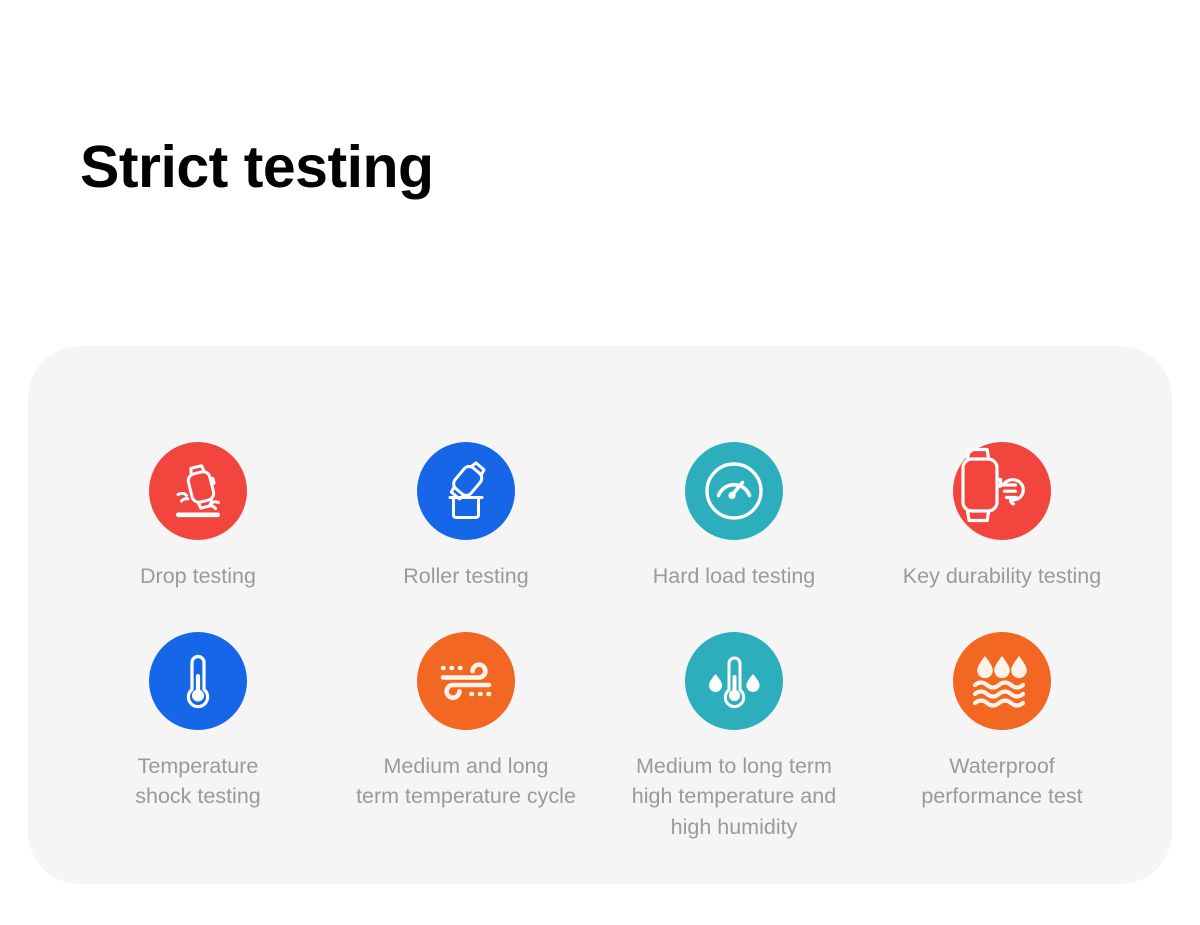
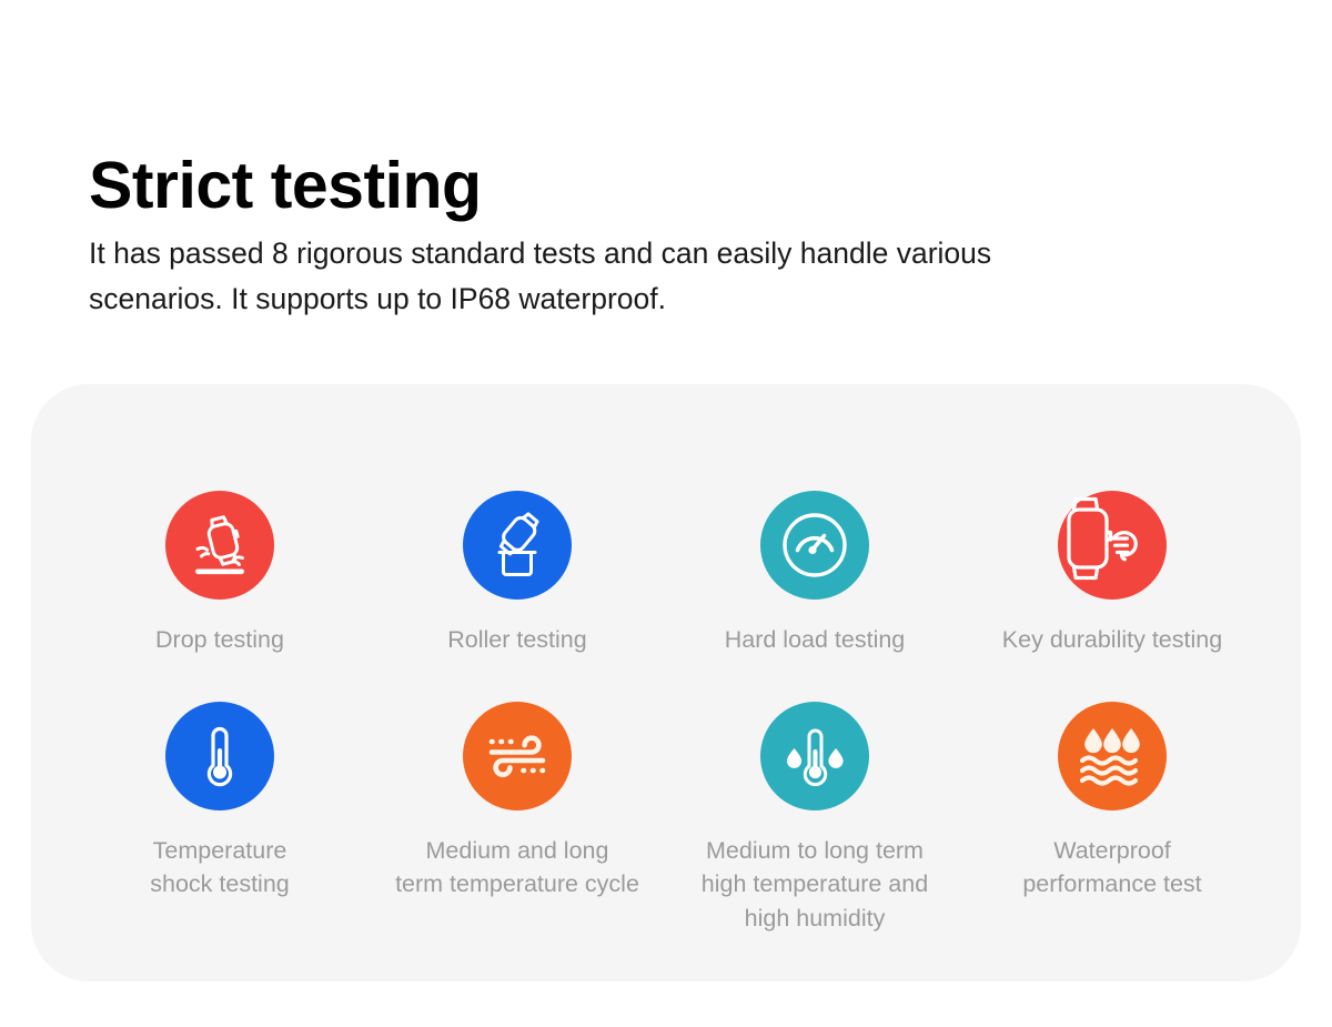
  Strict testing
+ It has passed 8 rigorous standard tests and can easily handle various
+ scenarios. It supports up to IP68 waterproof.
  Drop testing
  Roller testing
  Hard load testing
  Key durability testing
  Temperature
  shock testing
  Medium and long
  term temperature cycle
  Medium to long term
  high temperature and
  high humidity
  Waterproof
  performance test
